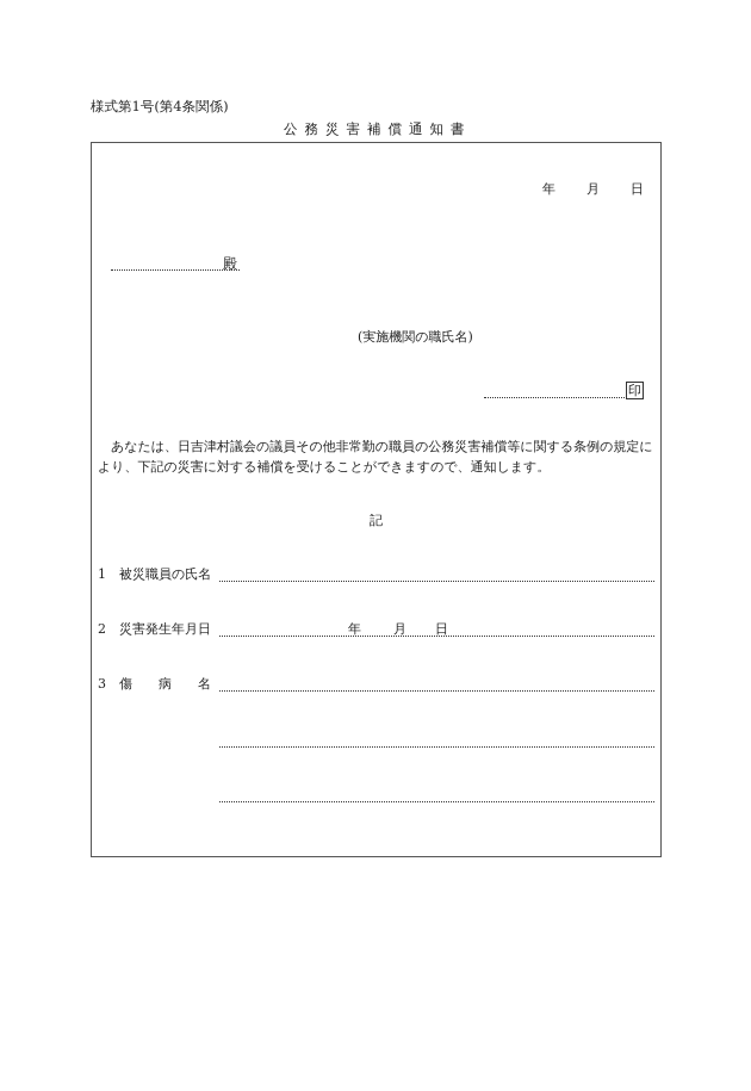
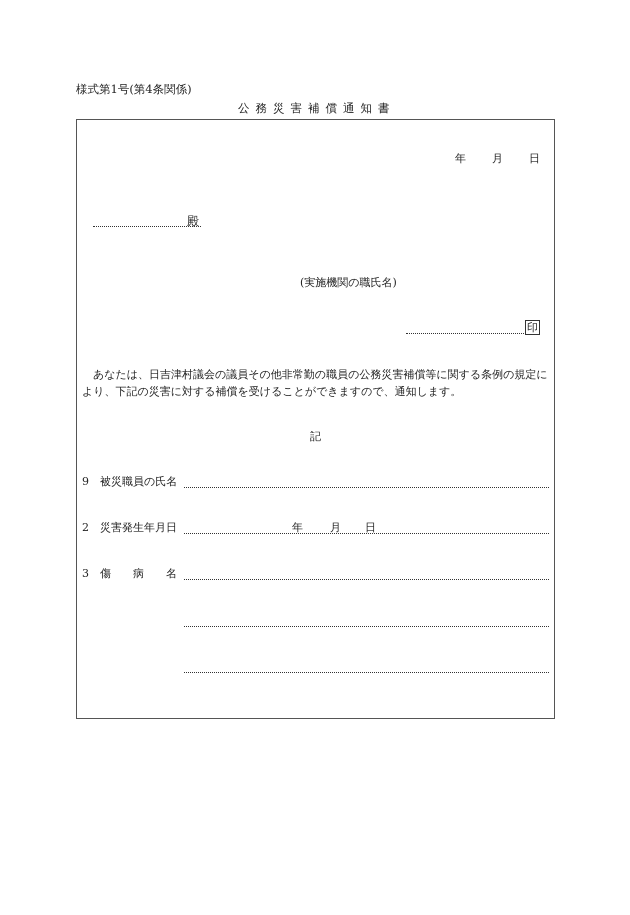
  様式第1号(第4条関係)
  公務災害補償通知書
  年 月 日
  殿
  (実施機関の職氏名)
  印
  あなたは、日吉津村議会の議員その他非常勤の職員の公務災害補償等に関する条例の規定により、下記の災害に対する補償を受けることができますので、通知します。
  記
- 1 被災職員の氏名
+ 9 被災職員の氏名
  2 災害発生年月日
  年
  月
  日
  3 傷 病 名
